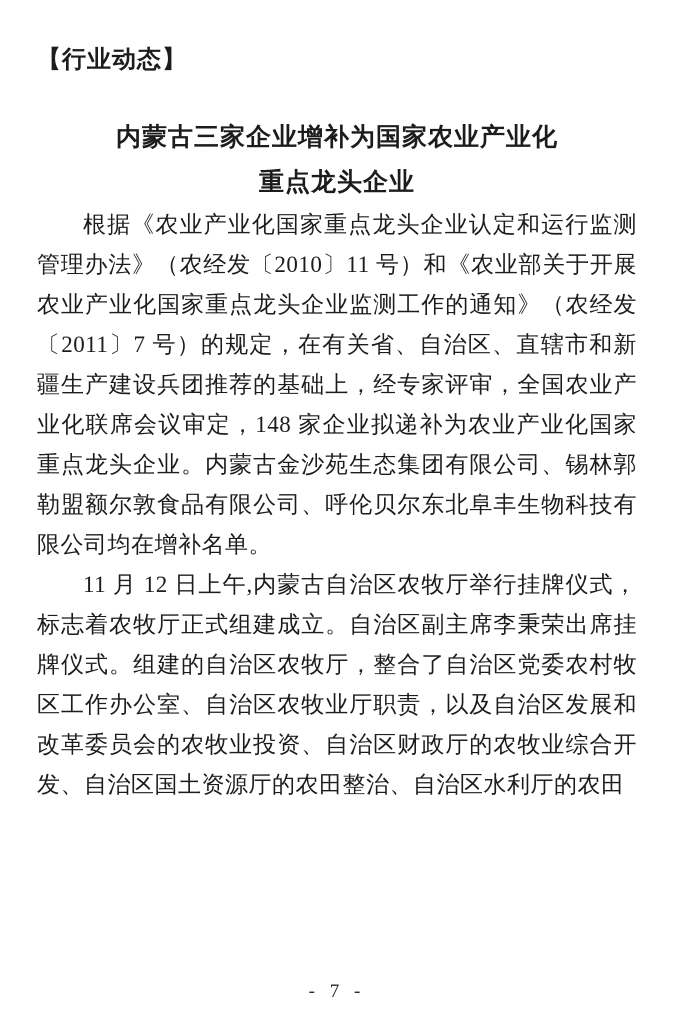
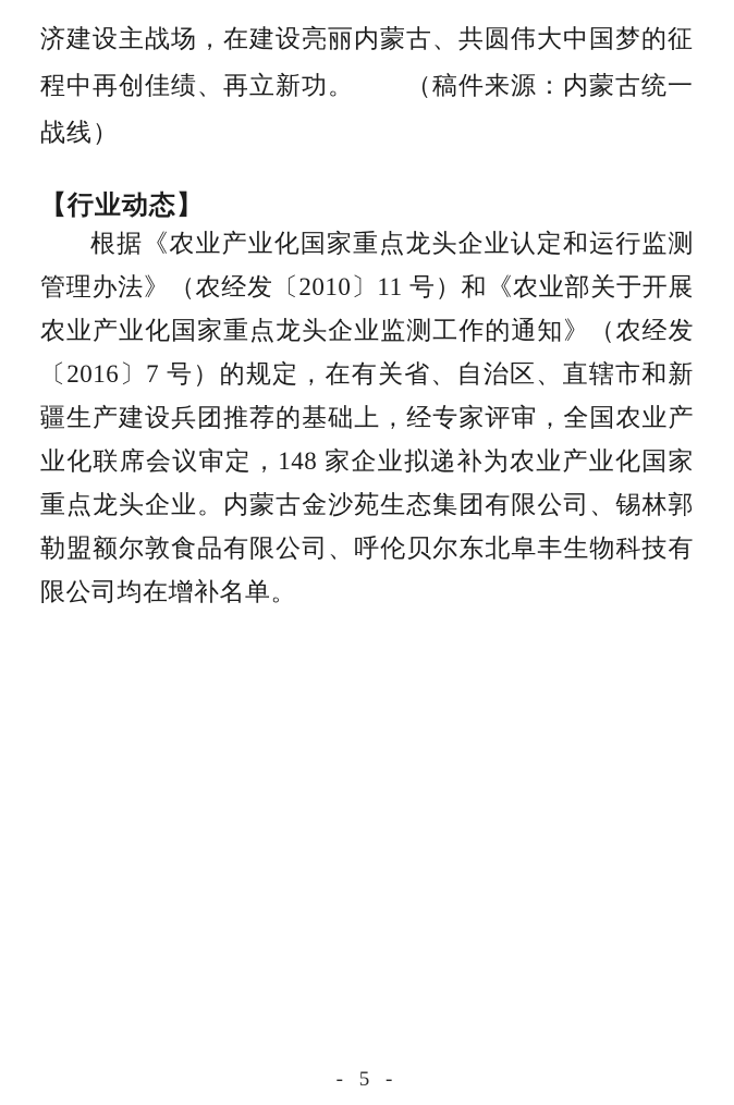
+ 济建设主战场，在建设亮丽内蒙古、共圆伟大中国梦的征程中再创佳绩、再立新功。 （稿件来源：内蒙古统一战线）
  【行业动态】
- 内蒙古三家企业增补为国家农业产业化
- 重点龙头企业
- 根据《农业产业化国家重点龙头企业认定和运行监测管理办法》（农经发〔2010〕11 号）和《农业部关于开展农业产业化国家重点龙头企业监测工作的通知》（农经发〔2011〕7 号）的规定，在有关省、自治区、直辖市和新疆生产建设兵团推荐的基础上，经专家评审，全国农业产业化联席会议审定，148 家企业拟递补为农业产业化国家重点龙头企业。内蒙古金沙苑生态集团有限公司、锡林郭勒盟额尔敦食品有限公司、呼伦贝尔东北阜丰生物科技有限公司均在增补名单。
+ 根据《农业产业化国家重点龙头企业认定和运行监测管理办法》（农经发〔2010〕11 号）和《农业部关于开展农业产业化国家重点龙头企业监测工作的通知》（农经发〔2016〕7 号）的规定，在有关省、自治区、直辖市和新疆生产建设兵团推荐的基础上，经专家评审，全国农业产业化联席会议审定，148 家企业拟递补为农业产业化国家重点龙头企业。内蒙古金沙苑生态集团有限公司、锡林郭勒盟额尔敦食品有限公司、呼伦贝尔东北阜丰生物科技有限公司均在增补名单。
- 11 月 12 日上午,内蒙古自治区农牧厅举行挂牌仪式，标志着农牧厅正式组建成立。自治区副主席李秉荣出席挂牌仪式。组建的自治区农牧厅，整合了自治区党委农村牧区工作办公室、自治区农牧业厅职责，以及自治区发展和改革委员会的农牧业投资、自治区财政厅的农牧业综合开发、自治区国土资源厅的农田整治、自治区水利厅的农田
- - 7 -
+ - 5 -
